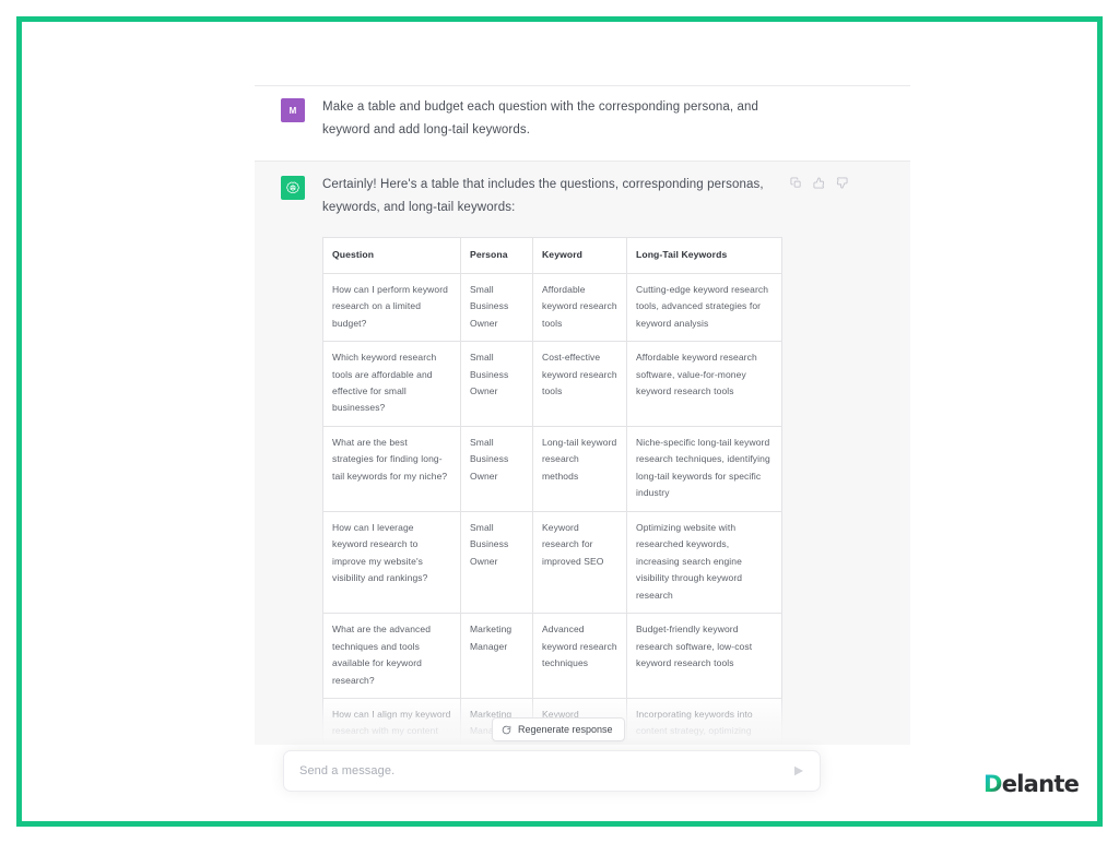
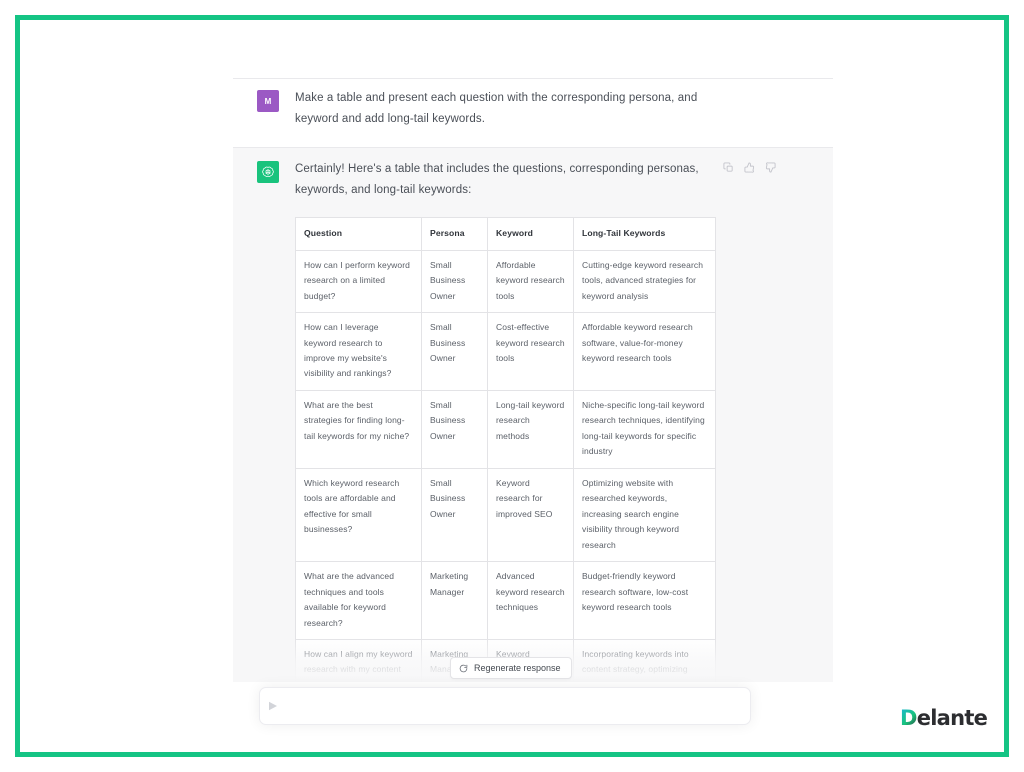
  M
- Make a table and budget each question with the corresponding persona, and keyword and add long-tail keywords.
+ Make a table and present each question with the corresponding persona, and keyword and add long-tail keywords.
  Certainly! Here's a table that includes the questions, corresponding personas, keywords, and long-tail keywords:
  Question	Persona	Keyword	Long-Tail Keywords
  How can I perform keyword research on a limited budget?	Small Business Owner	Affordable keyword research tools	Cutting-edge keyword research tools, advanced strategies for keyword analysis
- Which keyword research tools are affordable and effective for small businesses?	Small Business Owner	Cost-effective keyword research tools	Affordable keyword research software, value-for-money keyword research tools
+ How can I leverage keyword research to improve my website's visibility and rankings?	Small Business Owner	Cost-effective keyword research tools	Affordable keyword research software, value-for-money keyword research tools
  What are the best strategies for finding long-tail keywords for my niche?	Small Business Owner	Long-tail keyword research methods	Niche-specific long-tail keyword research techniques, identifying long-tail keywords for specific industry
- How can I leverage keyword research to improve my website's visibility and rankings?	Small Business Owner	Keyword research for improved SEO	Optimizing website with researched keywords, increasing search engine visibility through keyword research
+ Which keyword research tools are affordable and effective for small businesses?	Small Business Owner	Keyword research for improved SEO	Optimizing website with researched keywords, increasing search engine visibility through keyword research
  What are the advanced techniques and tools available for keyword research?	Marketing Manager	Advanced keyword research techniques	Budget-friendly keyword research software, low-cost keyword research tools
  Regenerate response
- Send a message.
  Delante
